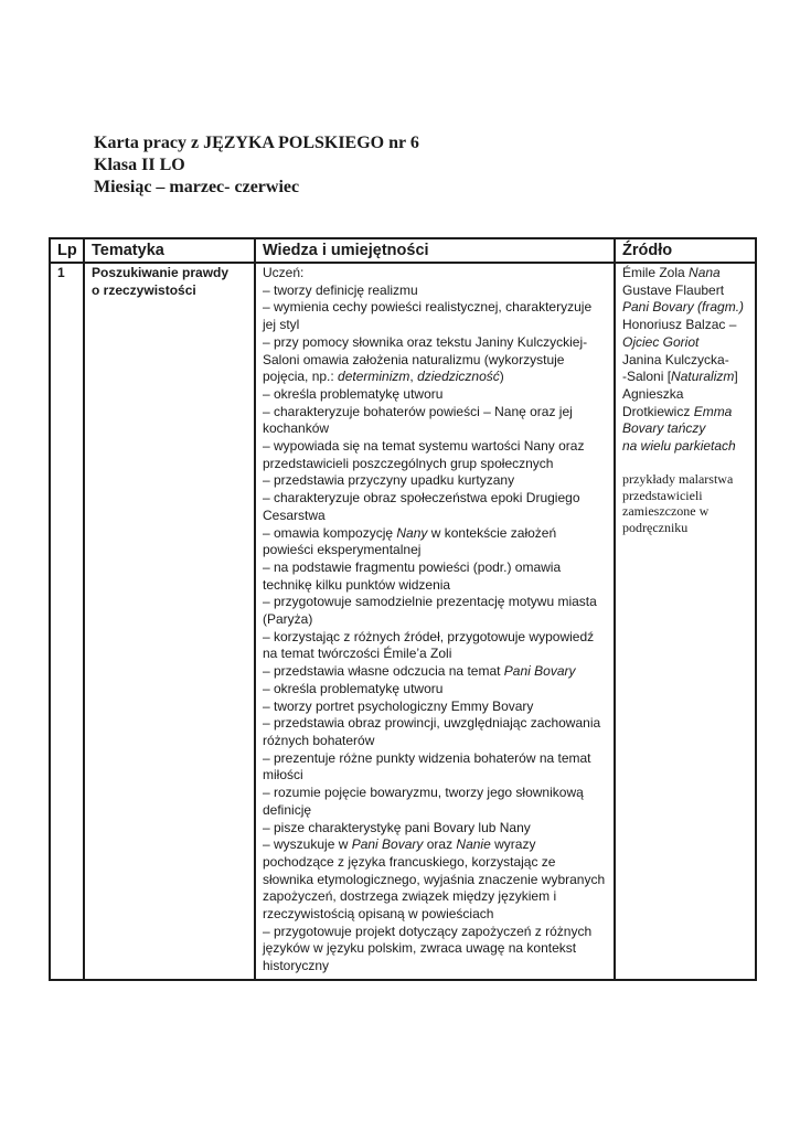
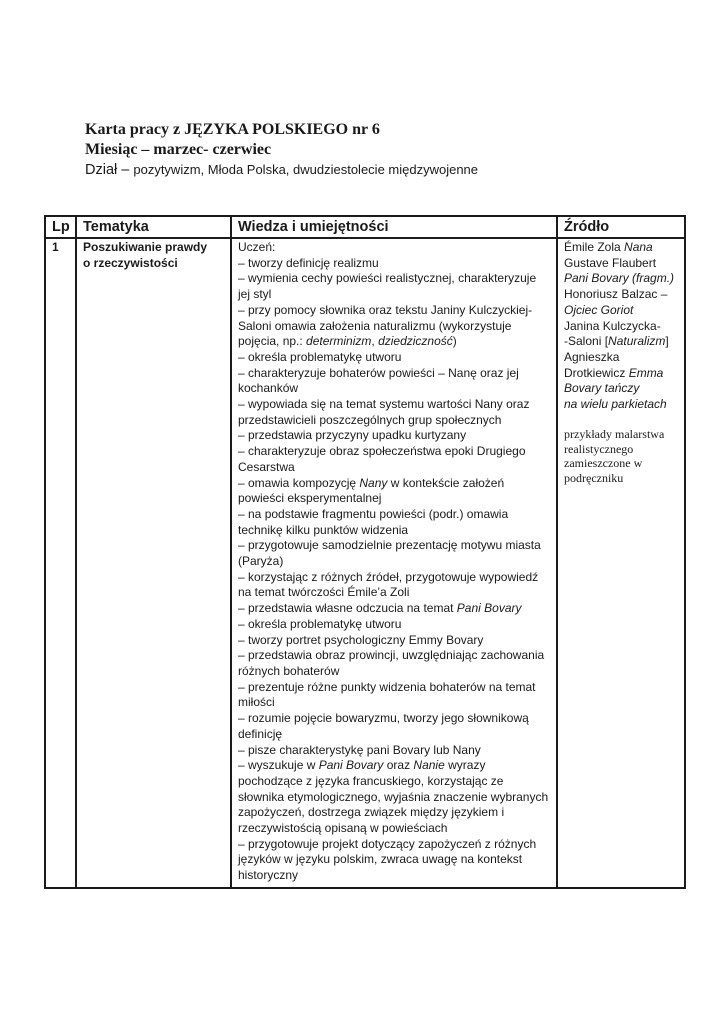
  Karta pracy z JĘZYKA POLSKIEGO nr 6
- Klasa II LO
  Miesiąc – marzec- czerwiec
+ Dział – pozytywizm, Młoda Polska, dwudziestolecie międzywojenne
  Lp	Tematyka	Wiedza i umiejętności	Źródło
- 1	Poszukiwanie prawdyo rzeczywistości	Uczeń: – tworzy definicję realizmu– wymienia cechy powieści realistycznej, charakteryzuje jej styl– przy pomocy słownika oraz tekstu Janiny Kulczyckiej-Saloni omawia założenia naturalizmu (wykorzystuje pojęcia, np.: determinizm, dziedziczność)– określa problematykę utworu– charakteryzuje bohaterów powieści – Nanę oraz jej kochanków– wypowiada się na temat systemu wartości Nany oraz przedstawicieli poszczególnych grup społecznych– przedstawia przyczyny upadku kurtyzany– charakteryzuje obraz społeczeństwa epoki Drugiego Cesarstwa– omawia kompozycję Nany w kontekście założeń powieści eksperymentalnej– na podstawie fragmentu powieści (podr.) omawia technikę kilku punktów widzenia– przygotowuje samodzielnie prezentację motywu miasta (Paryża)– korzystając z różnych źródeł, przygotowuje wypowiedź na temat twórczości Émile’a Zoli– przedstawia własne odczucia na temat Pani Bovary– określa problematykę utworu– tworzy portret psychologiczny Emmy Bovary– przedstawia obraz prowincji, uwzględniając zachowania różnych bohaterów– prezentuje różne punkty widzenia bohaterów na temat miłości– rozumie pojęcie bowaryzmu, tworzy jego słownikową definicję– pisze charakterystykę pani Bovary lub Nany– wyszukuje w Pani Bovary oraz Nanie wyrazy pochodzące z języka francuskiego, korzystając ze słownika etymologicznego, wyjaśnia znaczenie wybranych zapożyczeń, dostrzega związek między językiem i rzeczywistością opisaną w powieściach– przygotowuje projekt dotyczący zapożyczeń z różnych języków w języku polskim, zwraca uwagę na kontekst historyczny	Émile Zola NanaGustave FlaubertPani Bovary (fragm.)Honoriusz Balzac –Ojciec GoriotJanina Kulczycka--Saloni [Naturalizm]AgnieszkaDrotkiewicz EmmaBovary tańczyna wielu parkietach przykłady malarstwa przedstawicieli zamieszczone w podręczniku
+ 1	Poszukiwanie prawdyo rzeczywistości	Uczeń: – tworzy definicję realizmu– wymienia cechy powieści realistycznej, charakteryzuje jej styl– przy pomocy słownika oraz tekstu Janiny Kulczyckiej-Saloni omawia założenia naturalizmu (wykorzystuje pojęcia, np.: determinizm, dziedziczność)– określa problematykę utworu– charakteryzuje bohaterów powieści – Nanę oraz jej kochanków– wypowiada się na temat systemu wartości Nany oraz przedstawicieli poszczególnych grup społecznych– przedstawia przyczyny upadku kurtyzany– charakteryzuje obraz społeczeństwa epoki Drugiego Cesarstwa– omawia kompozycję Nany w kontekście założeń powieści eksperymentalnej– na podstawie fragmentu powieści (podr.) omawia technikę kilku punktów widzenia– przygotowuje samodzielnie prezentację motywu miasta (Paryża)– korzystając z różnych źródeł, przygotowuje wypowiedź na temat twórczości Émile’a Zoli– przedstawia własne odczucia na temat Pani Bovary– określa problematykę utworu– tworzy portret psychologiczny Emmy Bovary– przedstawia obraz prowincji, uwzględniając zachowania różnych bohaterów– prezentuje różne punkty widzenia bohaterów na temat miłości– rozumie pojęcie bowaryzmu, tworzy jego słownikową definicję– pisze charakterystykę pani Bovary lub Nany– wyszukuje w Pani Bovary oraz Nanie wyrazy pochodzące z języka francuskiego, korzystając ze słownika etymologicznego, wyjaśnia znaczenie wybranych zapożyczeń, dostrzega związek między językiem i rzeczywistością opisaną w powieściach– przygotowuje projekt dotyczący zapożyczeń z różnych języków w języku polskim, zwraca uwagę na kontekst historyczny	Émile Zola NanaGustave FlaubertPani Bovary (fragm.)Honoriusz Balzac –Ojciec GoriotJanina Kulczycka--Saloni [Naturalizm]AgnieszkaDrotkiewicz EmmaBovary tańczyna wielu parkietach przykłady malarstwa realistycznego zamieszczone w podręczniku
